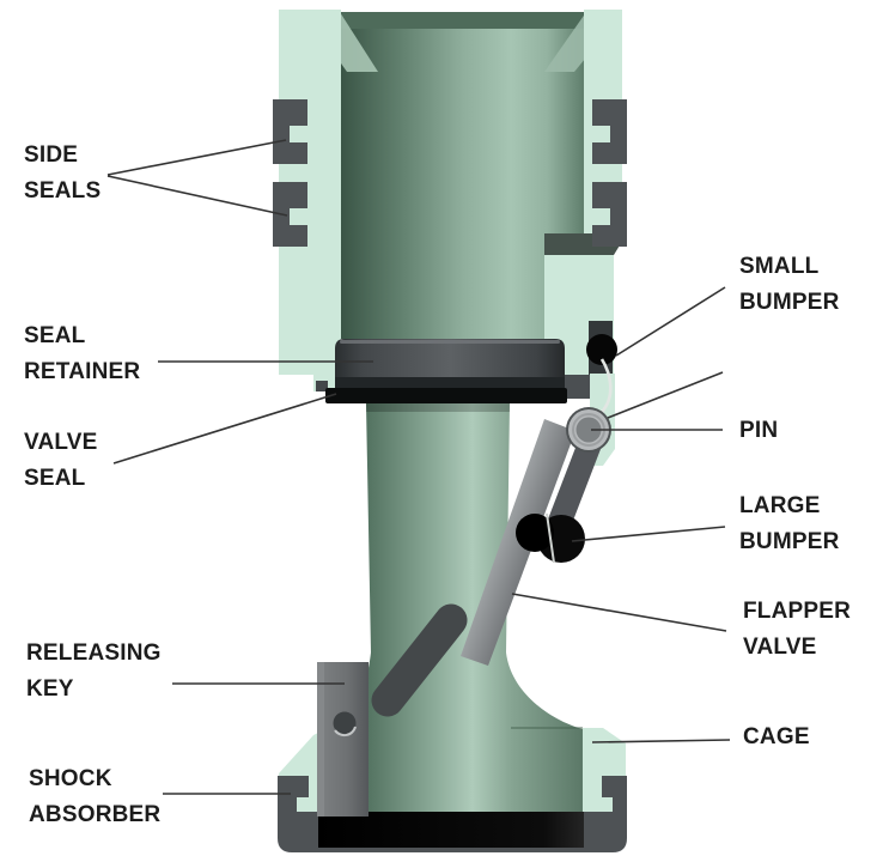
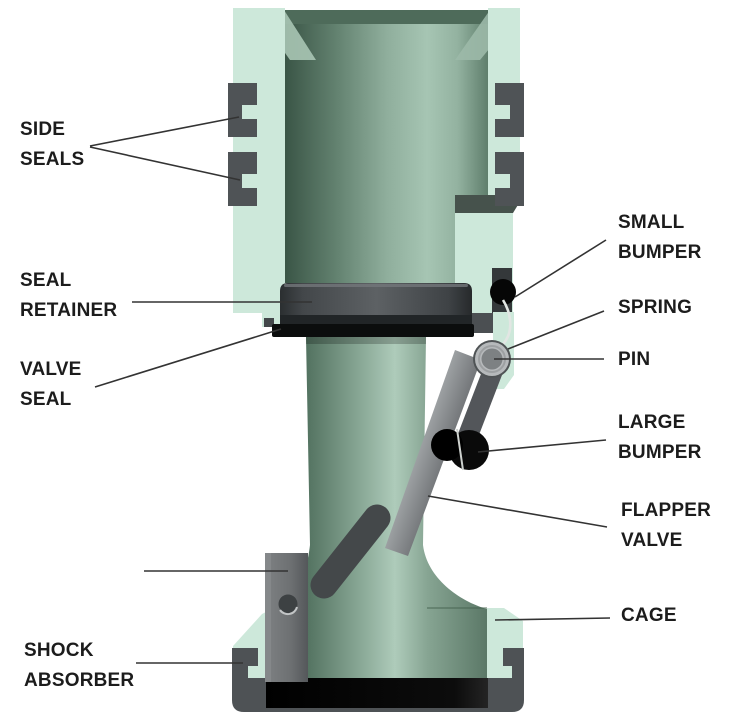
  SIDE
  SEALS
  SEAL
  RETAINER
  VALVE
  SEAL
- RELEASING
- KEY
  SHOCK
  ABSORBER
  SMALL
  BUMPER
+ SPRING
  PIN
  LARGE
  BUMPER
  FLAPPER
  VALVE
  CAGE
